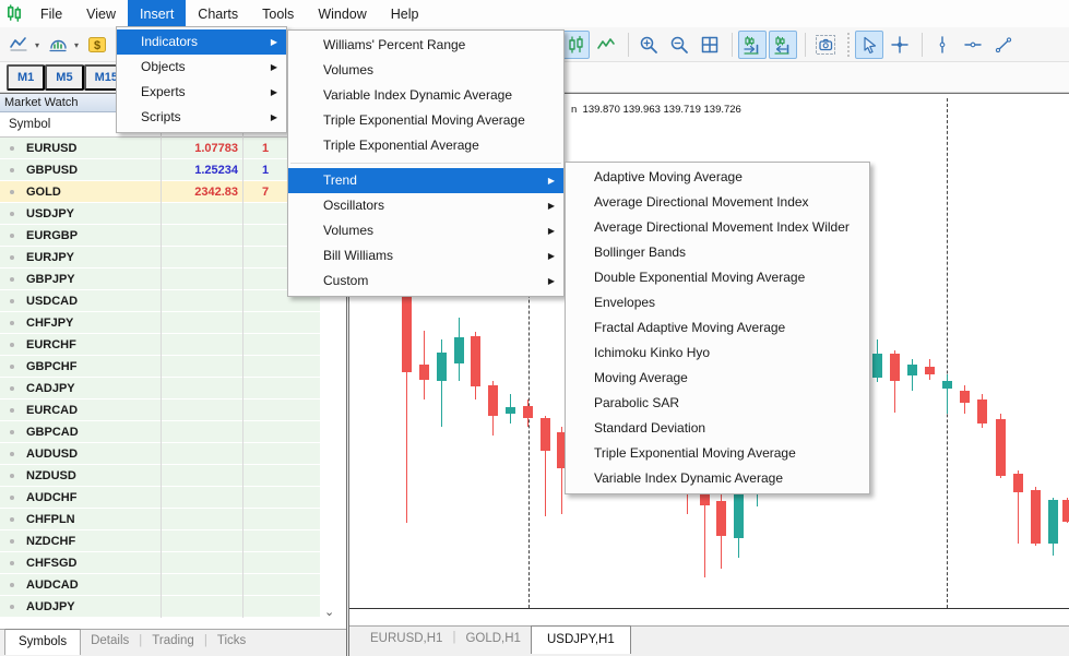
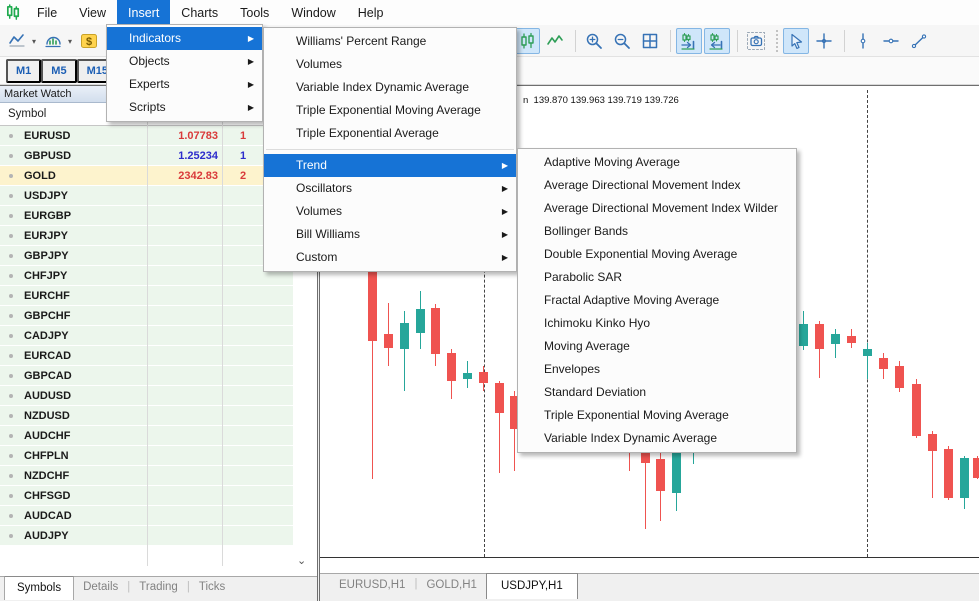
  File
  View
  Insert
  Charts
  Tools
  Window
  Help
  ▾
  ▾
  $
  M1
  M5
  M15
  Market Watch
  Symbol
  EURUSD
  1.07783
  1
  GBPUSD
  1.25234
  1
  GOLD
  2342.83
- 7
+ 2
  USDJPY
  EURGBP
  EURJPY
  GBPJPY
- USDCAD
  CHFJPY
  EURCHF
  GBPCHF
  CADJPY
  EURCAD
  GBPCAD
  AUDUSD
  NZDUSD
  AUDCHF
  CHFPLN
  NZDCHF
  CHFSGD
  AUDCAD
  AUDJPY
  ⌄
  Symbols
  Details
  |
  Trading
  |
  Ticks
  n 139.870 139.963 139.719 139.726
  EURUSD,H1
  |
  GOLD,H1
  USDJPY,H1
  Indicators
  ▶
  Objects
  ▶
  Experts
  ▶
  Scripts
  ▶
  Williams' Percent Range
  Volumes
  Variable Index Dynamic Average
  Triple Exponential Moving Average
  Triple Exponential Average
  Trend
  ▶
  Oscillators
  ▶
  Volumes
  ▶
  Bill Williams
  ▶
  Custom
  ▶
  Adaptive Moving Average
  Average Directional Movement Index
  Average Directional Movement Index Wilder
  Bollinger Bands
  Double Exponential Moving Average
- Envelopes
+ Parabolic SAR
  Fractal Adaptive Moving Average
  Ichimoku Kinko Hyo
  Moving Average
- Parabolic SAR
+ Envelopes
  Standard Deviation
  Triple Exponential Moving Average
  Variable Index Dynamic Average
